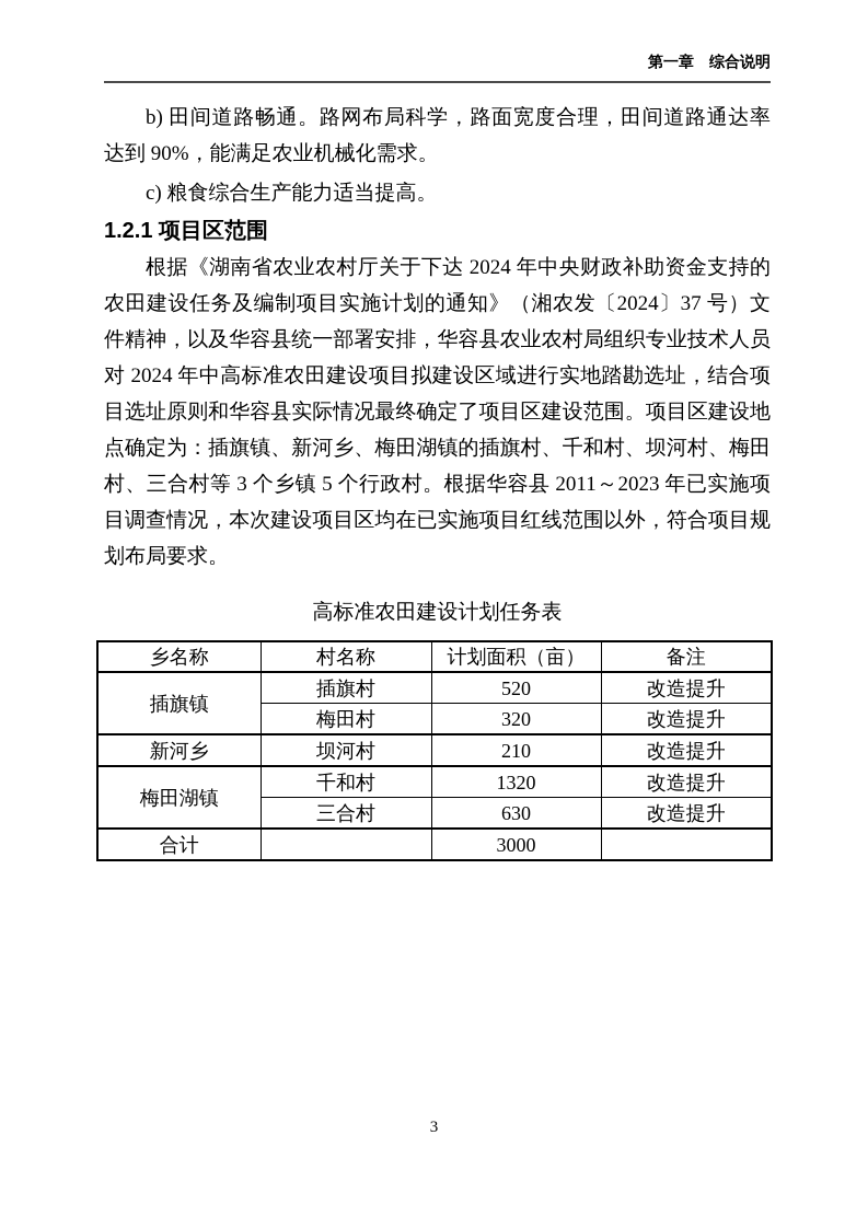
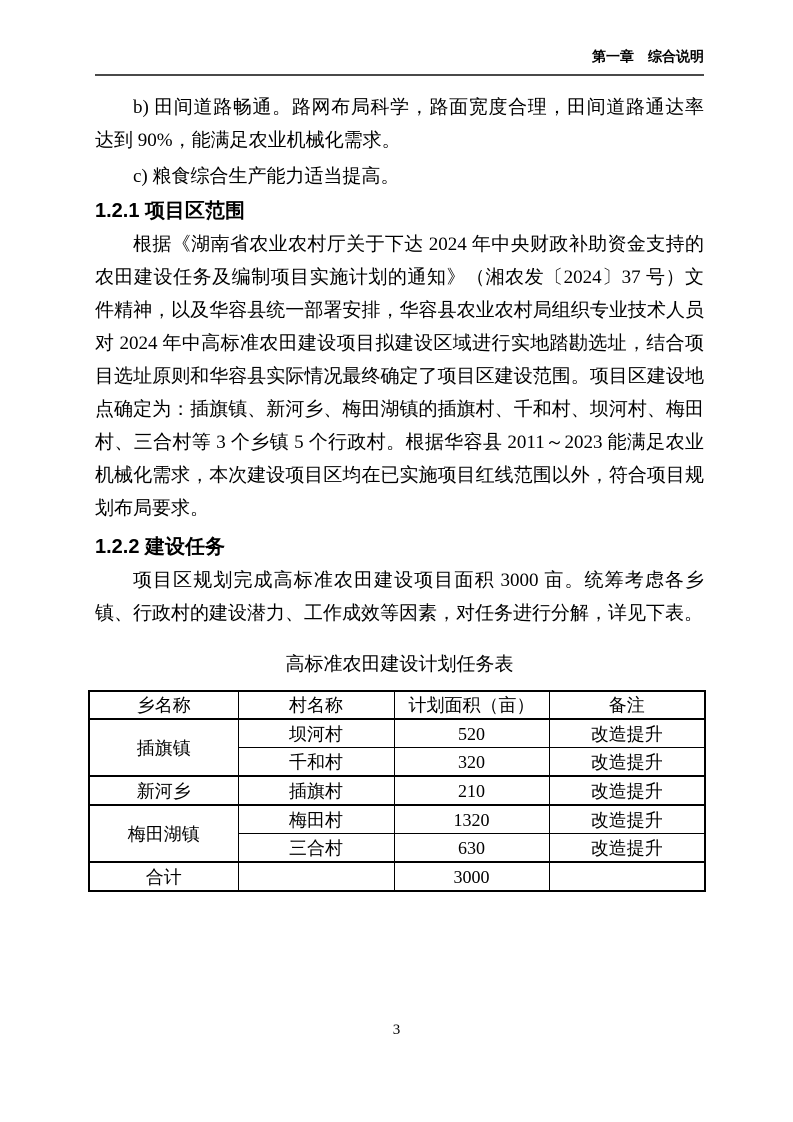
  第一章 综合说明
  b) 田间道路畅通。路网布局科学，路面宽度合理，田间道路通达率达到 90%，能满足农业机械化需求。
  c) 粮食综合生产能力适当提高。
  1.2.1 项目区范围
- 根据《湖南省农业农村厅关于下达 2024 年中央财政补助资金支持的农田建设任务及编制项目实施计划的通知》（湘农发〔2024〕37 号）文件精神，以及华容县统一部署安排，华容县农业农村局组织专业技术人员对 2024 年中高标准农田建设项目拟建设区域进行实地踏勘选址，结合项目选址原则和华容县实际情况最终确定了项目区建设范围。项目区建设地点确定为：插旗镇、新河乡、梅田湖镇的插旗村、千和村、坝河村、梅田村、三合村等 3 个乡镇 5 个行政村。根据华容县 2011～2023 年已实施项目调查情况，本次建设项目区均在已实施项目红线范围以外，符合项目规划布局要求。
+ 根据《湖南省农业农村厅关于下达 2024 年中央财政补助资金支持的农田建设任务及编制项目实施计划的通知》（湘农发〔2024〕37 号）文件精神，以及华容县统一部署安排，华容县农业农村局组织专业技术人员对 2024 年中高标准农田建设项目拟建设区域进行实地踏勘选址，结合项目选址原则和华容县实际情况最终确定了项目区建设范围。项目区建设地点确定为：插旗镇、新河乡、梅田湖镇的插旗村、千和村、坝河村、梅田村、三合村等 3 个乡镇 5 个行政村。根据华容县 2011～2023 能满足农业机械化需求，本次建设项目区均在已实施项目红线范围以外，符合项目规划布局要求。
+ 1.2.2 建设任务
+ 项目区规划完成高标准农田建设项目面积 3000 亩。统筹考虑各乡镇、行政村的建设潜力、工作成效等因素，对任务进行分解，详见下表。
  高标准农田建设计划任务表
  乡名称	村名称	计划面积（亩）	备注
- 插旗镇	插旗村	520	改造提升
+ 插旗镇	坝河村	520	改造提升
- 梅田村	320	改造提升
+ 千和村	320	改造提升
- 新河乡	坝河村	210	改造提升
+ 新河乡	插旗村	210	改造提升
- 梅田湖镇	千和村	1320	改造提升
+ 梅田湖镇	梅田村	1320	改造提升
  三合村	630	改造提升
  合计		3000
  3
